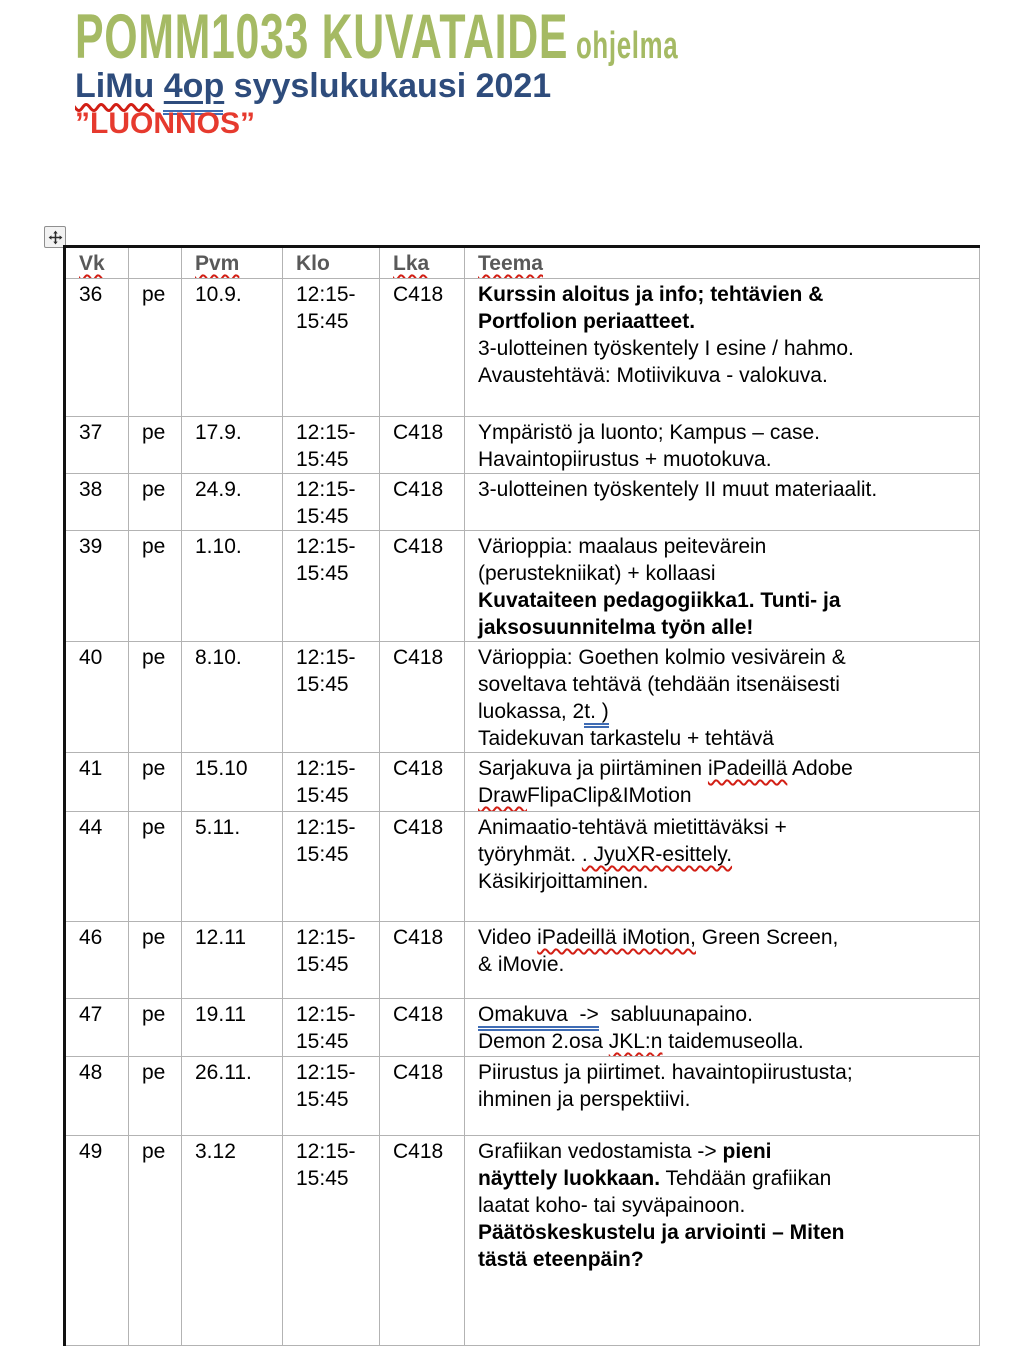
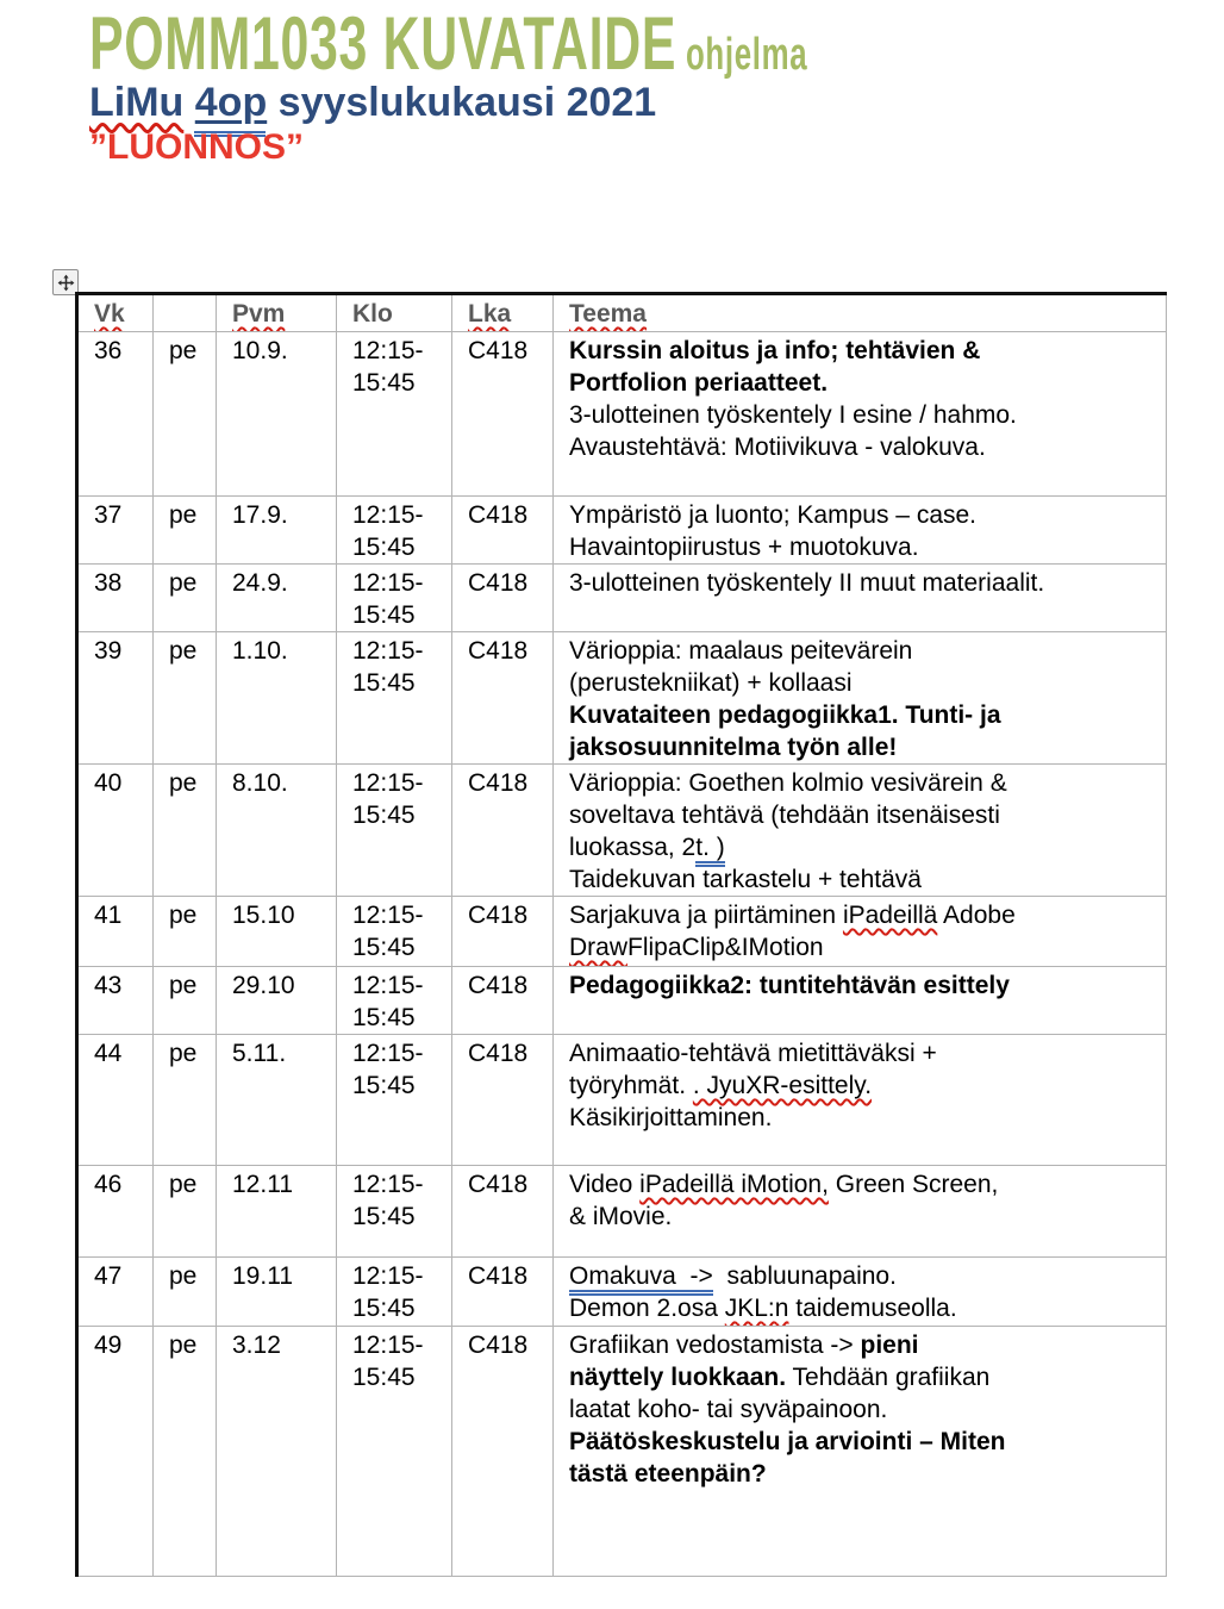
  POMM1033 KUVATAIDE ohjelma
  LiMu 4op syyslukukausi 2021
  ”LUONNOS”
  Vk		Pvm	Klo	Lka	Teema
  36	pe	10.9.	12:15- 15:45	C418	Kurssin aloitus ja info; tehtävien & Portfolion periaatteet. 3-ulotteinen työskentely I esine / hahmo. Avaustehtävä: Motiivikuva - valokuva.
  37	pe	17.9.	12:15- 15:45	C418	Ympäristö ja luonto; Kampus – case. Havaintopiirustus + muotokuva.
  38	pe	24.9.	12:15- 15:45	C418	3-ulotteinen työskentely II muut materiaalit.
  39	pe	1.10.	12:15- 15:45	C418	Värioppia: maalaus peitevärein (perustekniikat) + kollaasi Kuvataiteen pedagogiikka1. Tunti- ja jaksosuunnitelma työn alle!
  40	pe	8.10.	12:15- 15:45	C418	Värioppia: Goethen kolmio vesivärein & soveltava tehtävä (tehdään itsenäisesti luokassa, 2t. ) Taidekuvan tarkastelu + tehtävä
  41	pe	15.10	12:15- 15:45	C418	Sarjakuva ja piirtäminen iPadeillä Adobe DrawFlipaClip&IMotion
+ 43	pe	29.10	12:15- 15:45	C418	Pedagogiikka2: tuntitehtävän esittely
  44	pe	5.11.	12:15- 15:45	C418	Animaatio-tehtävä mietittäväksi + työryhmät. . JyuXR-esittely. Käsikirjoittaminen.
  46	pe	12.11	12:15- 15:45	C418	Video iPadeillä iMotion, Green Screen, & iMovie.
  47	pe	19.11	12:15- 15:45	C418	Omakuva -> sabluunapaino. Demon 2.osa JKL:n taidemuseolla.
- 48	pe	26.11.	12:15- 15:45	C418	Piirustus ja piirtimet. havaintopiirustusta; ihminen ja perspektiivi.
  49	pe	3.12	12:15- 15:45	C418	Grafiikan vedostamista -> pieni näyttely luokkaan. Tehdään grafiikan laatat koho- tai syväpainoon. Päätöskeskustelu ja arviointi – Miten tästä eteenpäin?
